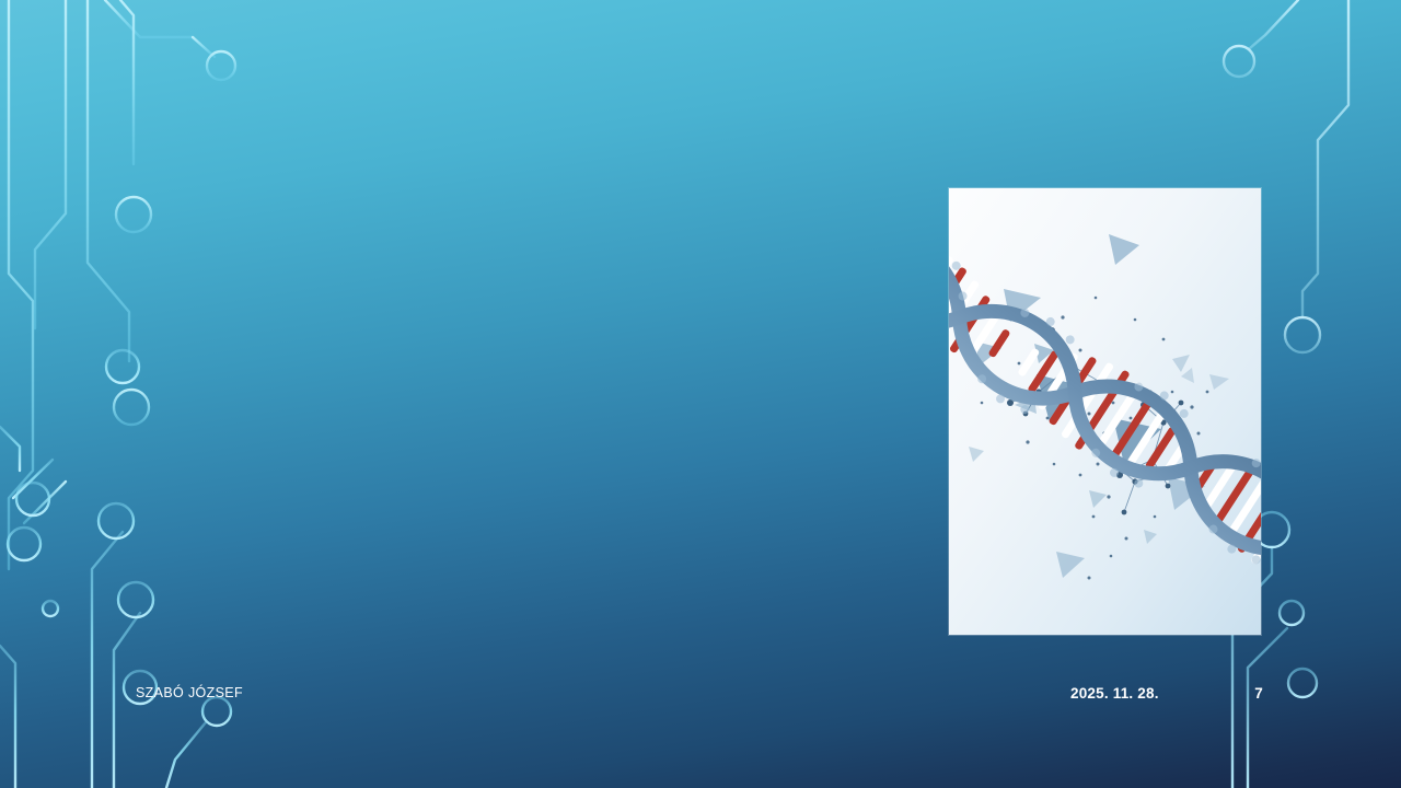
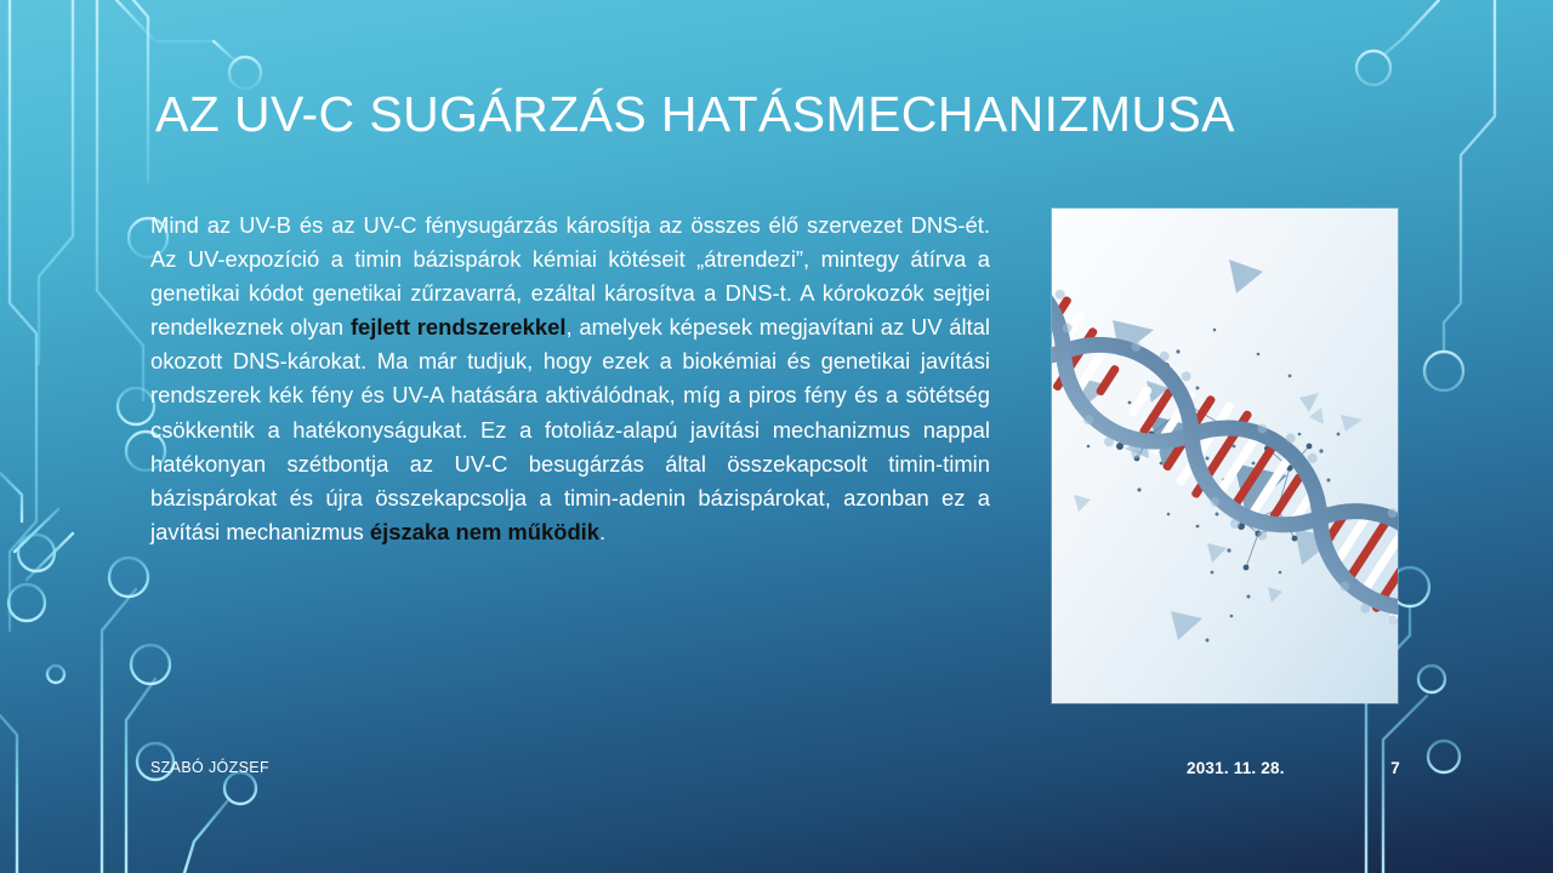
+ AZ UV-C SUGÁRZÁS HATÁSMECHANIZMUSA
+ Mind az UV-B és az UV-C fénysugárzás károsítja az összes élő szervezet DNS-ét. Az UV-expozíció a timin bázispárok kémiai kötéseit „átrendezi”, mintegy átírva a genetikai kódot genetikai zűrzavarrá, ezáltal károsítva a DNS-t. A kórokozók sejtjei rendelkeznek olyan fejlett rendszerekkel, amelyek képesek megjavítani az UV által okozott DNS-károkat. Ma már tudjuk, hogy ezek a biokémiai és genetikai javítási rendszerek kék fény és UV-A hatására aktiválódnak, míg a piros fény és a sötétség csökkentik a hatékonyságukat. Ez a fotoliáz-alapú javítási mechanizmus nappal hatékonyan szétbontja az UV-C besugárzás által összekapcsolt timin-timin bázispárokat és újra összekapcsolja a timin-adenin bázispárokat, azonban ez a javítási mechanizmus éjszaka nem működik.
  SZABÓ JÓZSEF
- 2025. 11. 28.
+ 2031. 11. 28.
  7
